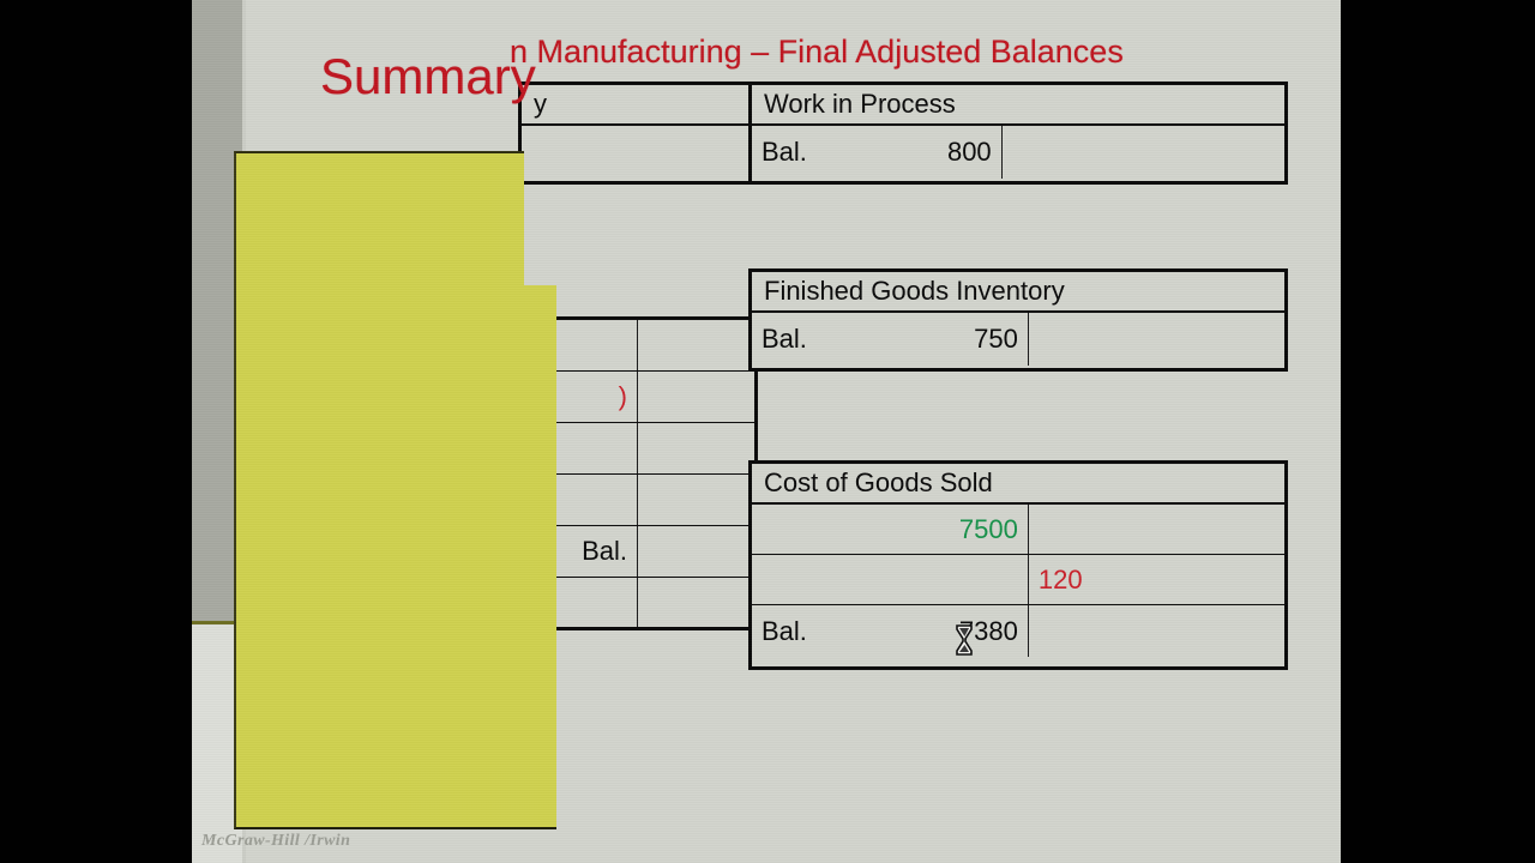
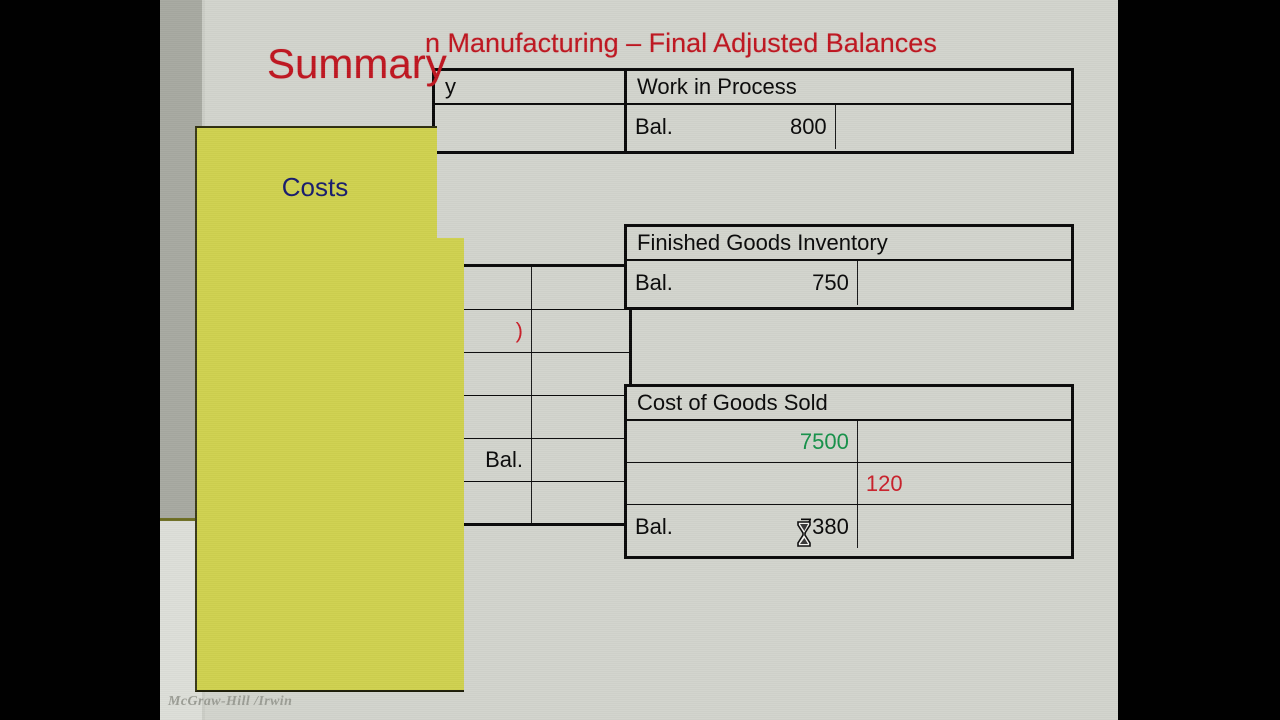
+ Costs
